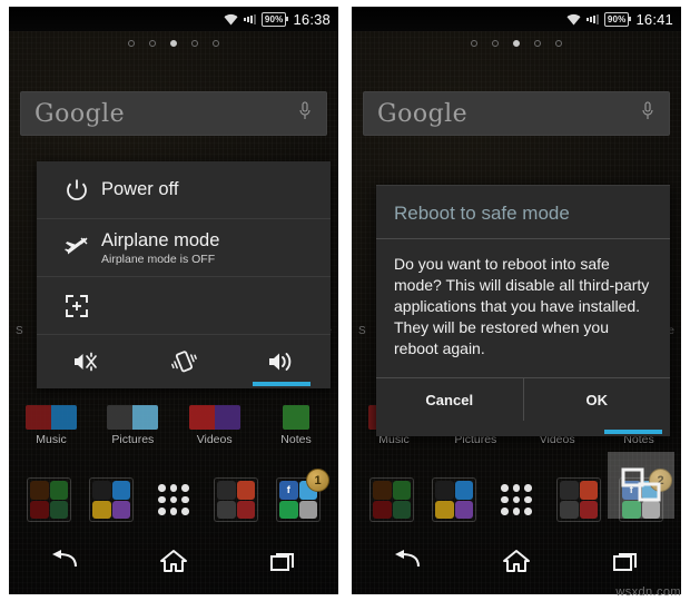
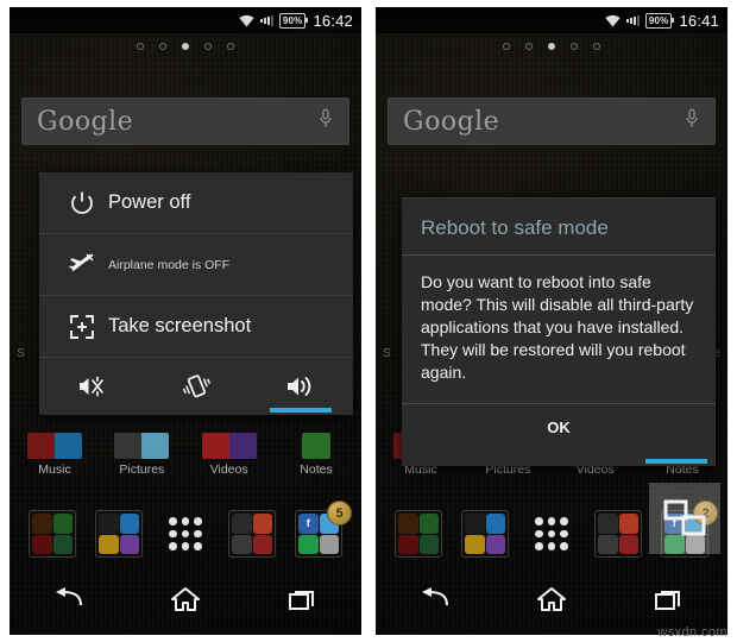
  90%
- 16:38
+ 16:42
  Google
  S
  Music
  Pictures
  Videos
  Notes
  Power off
- Airplane mode
  Airplane mode is OFF
+ Take screenshot
  f
- 1
+ 5
  90%
  16:41
  Google
  S
  Music
  Pictures
  Videos
  Notes
  Reboot to safe mode
- Do you want to reboot into safe mode? This will disable all third-party applications that you have installed. They will be restored when you reboot again.
+ Do you want to reboot into safe mode? This will disable all third-party applications that you have installed. They will be restored will you reboot again.
- Cancel
  OK
  f
  2
  wsxdn.com
